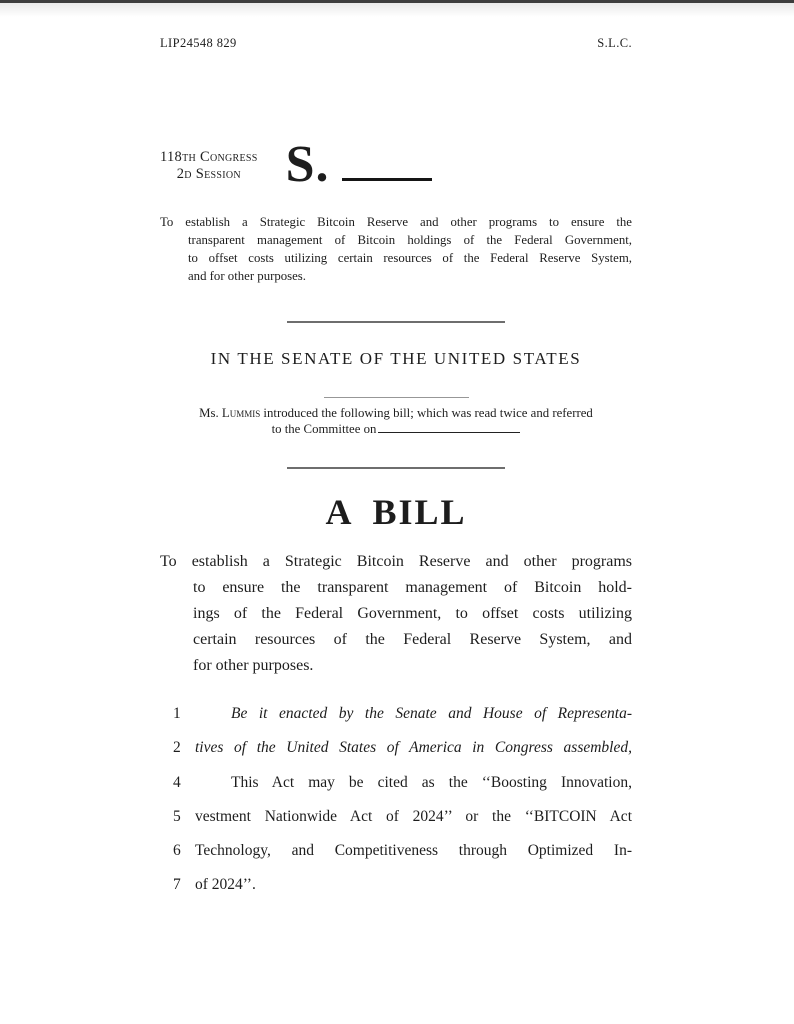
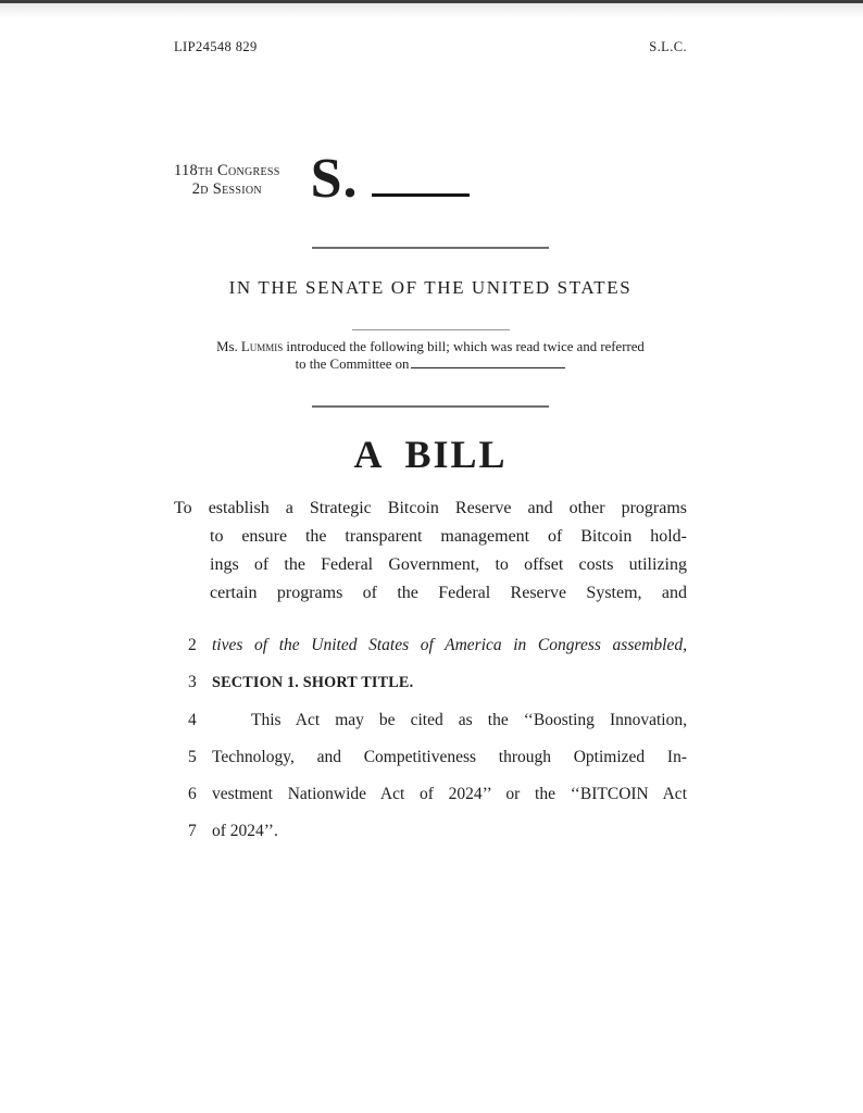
  LIP24548 829
  S.L.C.
  118th Congress
  2d Session
  S.
- To establish a Strategic Bitcoin Reserve and other programs to ensure the
- transparent management of Bitcoin holdings of the Federal Government,
- to offset costs utilizing certain resources of the Federal Reserve System,
- and for other purposes.
  IN THE SENATE OF THE UNITED STATES
  Ms. Lummis introduced the following bill; which was read twice and referred
  to the Committee on
  A BILL
  To establish a Strategic Bitcoin Reserve and other programs
  to ensure the transparent management of Bitcoin hold-
  ings of the Federal Government, to offset costs utilizing
- certain resources of the Federal Reserve System, and
+ certain programs of the Federal Reserve System, and
- for other purposes.
- 1
- Be it enacted by the Senate and House of Representa-
  2
  tives of the United States of America in Congress assembled,
+ 3
+ SECTION 1. SHORT TITLE.
  4
  This Act may be cited as the ‘‘Boosting Innovation,
  5
- vestment Nationwide Act of 2024’’ or the ‘‘BITCOIN Act
+ Technology, and Competitiveness through Optimized In-
  6
- Technology, and Competitiveness through Optimized In-
+ vestment Nationwide Act of 2024’’ or the ‘‘BITCOIN Act
  7
  of 2024’’.
